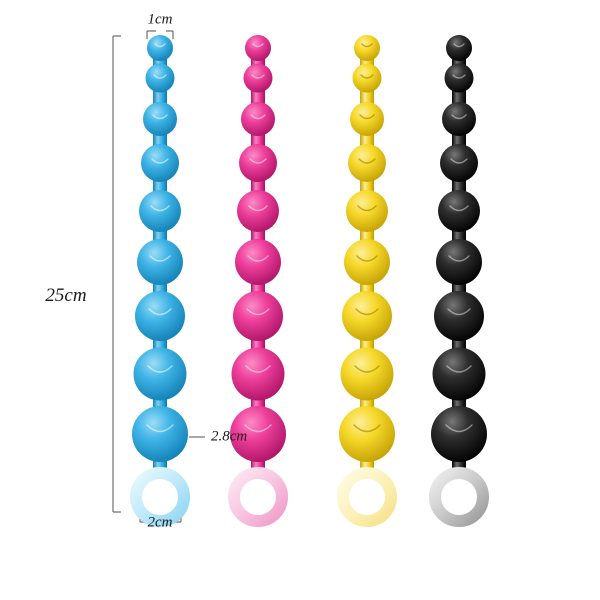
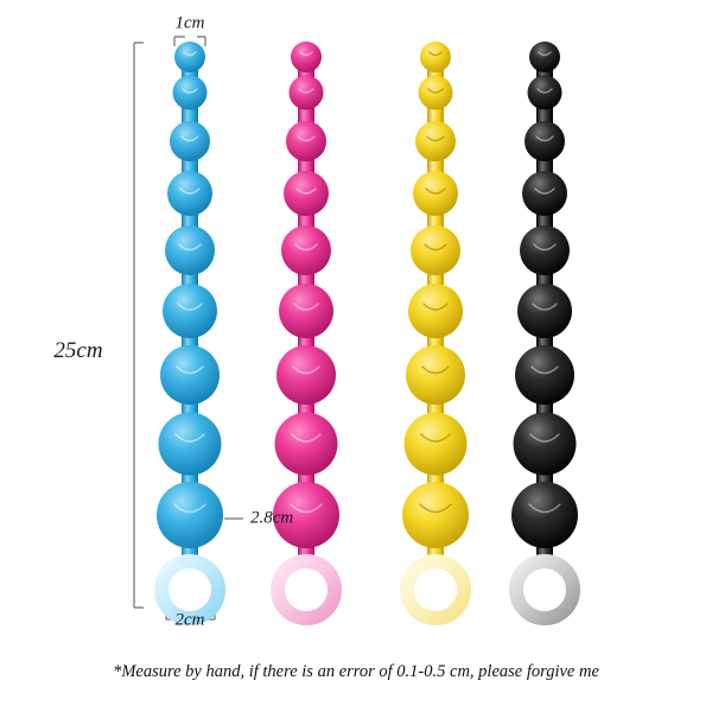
  25cm
  1cm
  2.8cm
  2cm
+ *Measure by hand, if there is an error of 0.1-0.5 cm, please forgive me
